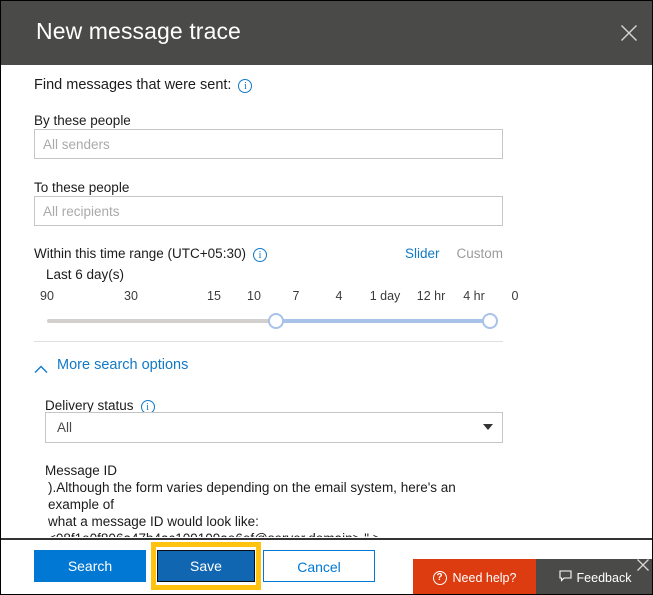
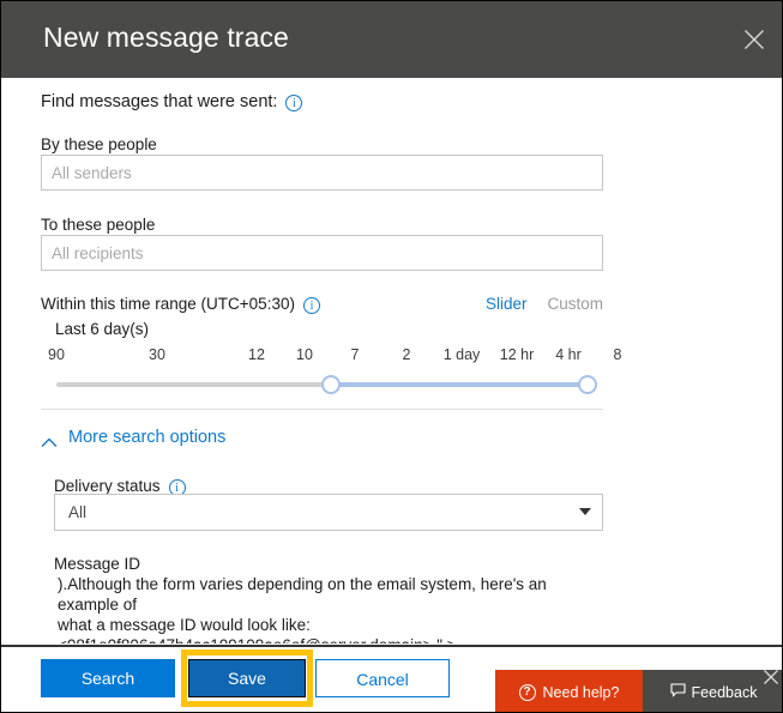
  New message trace
  Find messages that were sent:
  i
  By these people
  All senders
  To these people
  All recipients
  Within this time range (UTC+05:30)
  i
  Slider
  Custom
  Last 6 day(s)
  90
  30
- 15
+ 12
  10
  7
- 4
+ 2
  1 day
  12 hr
  4 hr
- 0
+ 8
  More search options
  Delivery status
  i
  All
  Message ID
  ).Although the form varies depending on the email system, here's an example of
  what a message ID would look like:
  Search
  Save
  Cancel
  ?
  Need help?
  Feedback
